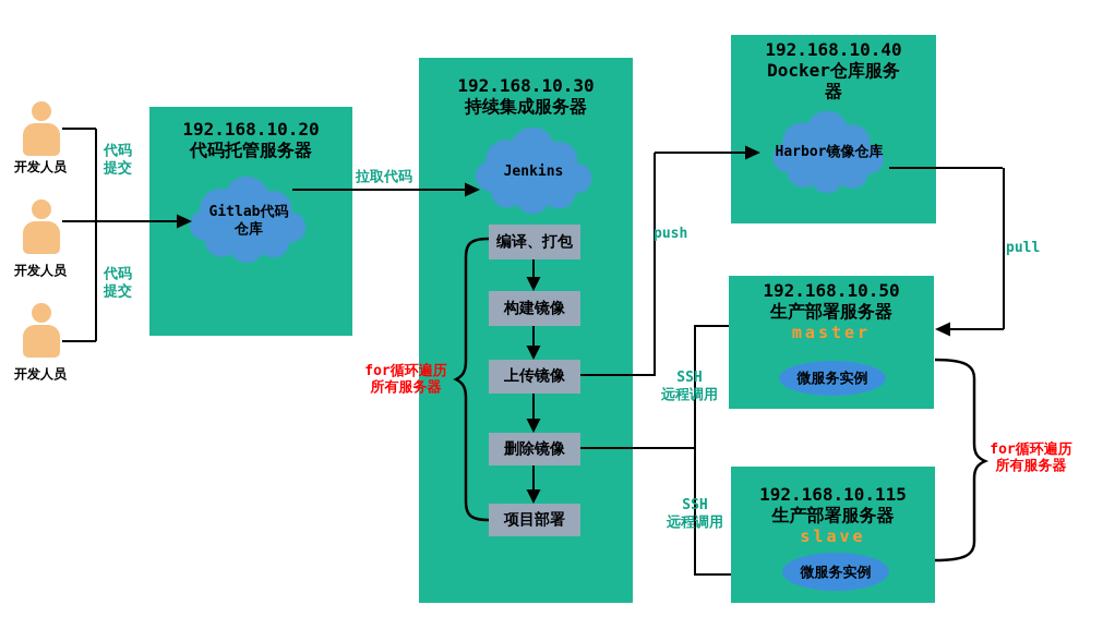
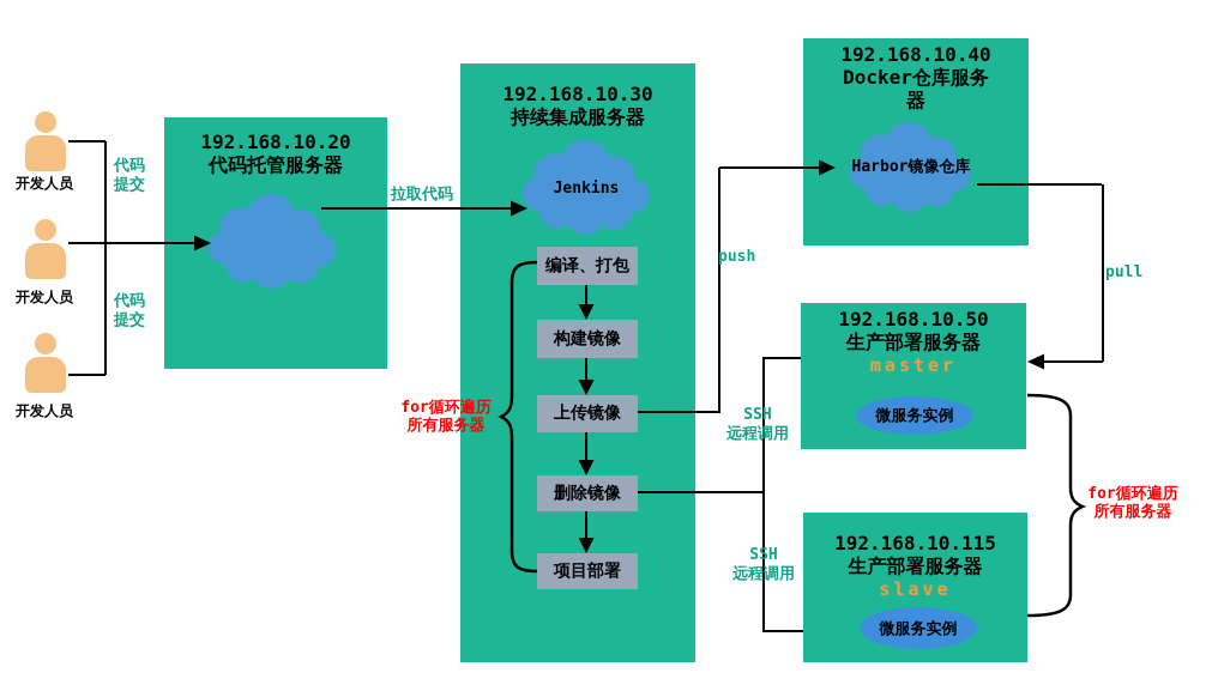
  192.168.10.20
  代码托管服务器
  192.168.10.30
  持续集成服务器
  192.168.10.40
  Docker仓库服务
  器
  192.168.10.50
  生产部署服务器
  master
  192.168.10.115
  生产部署服务器
  slave
- Gitlab代码
- 仓库
  Jenkins
  Harbor镜像仓库
  编译、打包
  构建镜像
  上传镜像
  删除镜像
  项目部署
  微服务实例
  微服务实例
  开发人员
  开发人员
  开发人员
  代码
  提交
  代码
  提交
  拉取代码
  push
  pull
  SSH
  远程调用
  SSH
  远程调用
  for循环遍历
  所有服务器
  for循环遍历
  所有服务器
